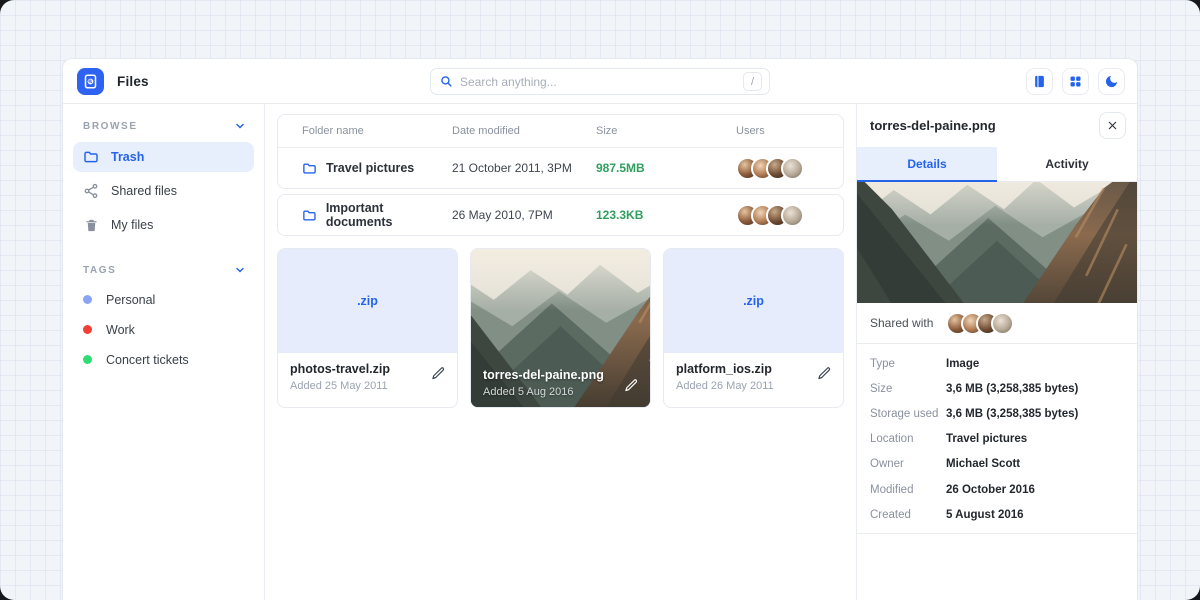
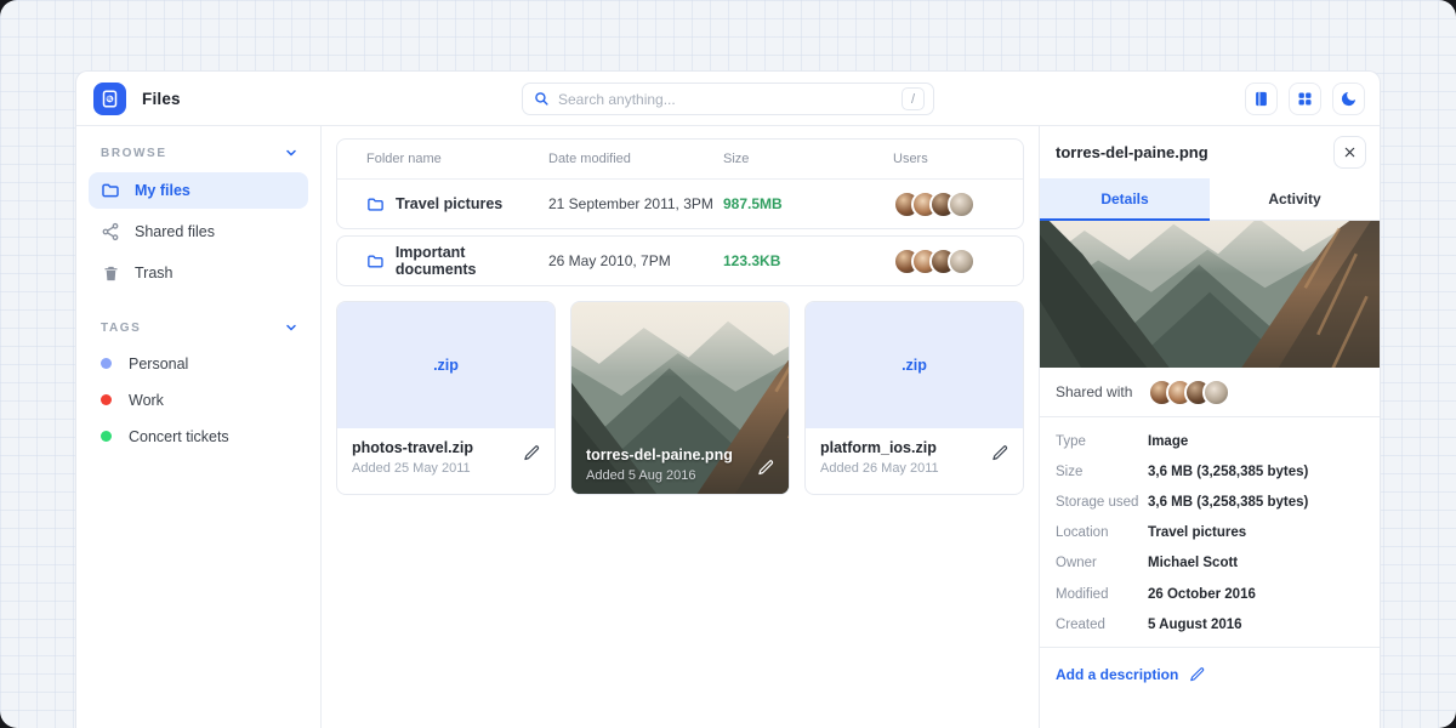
  Files
  Search anything...
  /
  BROWSE
- Trash
+ My files
  Shared files
- My files
+ Trash
  TAGS
  Personal
  Work
  Concert tickets
  Folder name
  Date modified
  Size
  Users
  Travel pictures
- 21 October 2011, 3PM
+ 21 September 2011, 3PM
  987.5MB
  Important documents
  26 May 2010, 7PM
  123.3KB
  .zip
  photos-travel.zip
  Added 25 May 2011
  torres-del-paine.png
  Added 5 Aug 2016
  .zip
  platform_ios.zip
  Added 26 May 2011
  torres-del-paine.png
  Details
  Activity
  Shared with
  Type
  Image
  Size
  3,6 MB (3,258,385 bytes)
  Storage used
  3,6 MB (3,258,385 bytes)
  Location
  Travel pictures
  Owner
  Michael Scott
  Modified
  26 October 2016
  Created
  5 August 2016
+ Add a description
